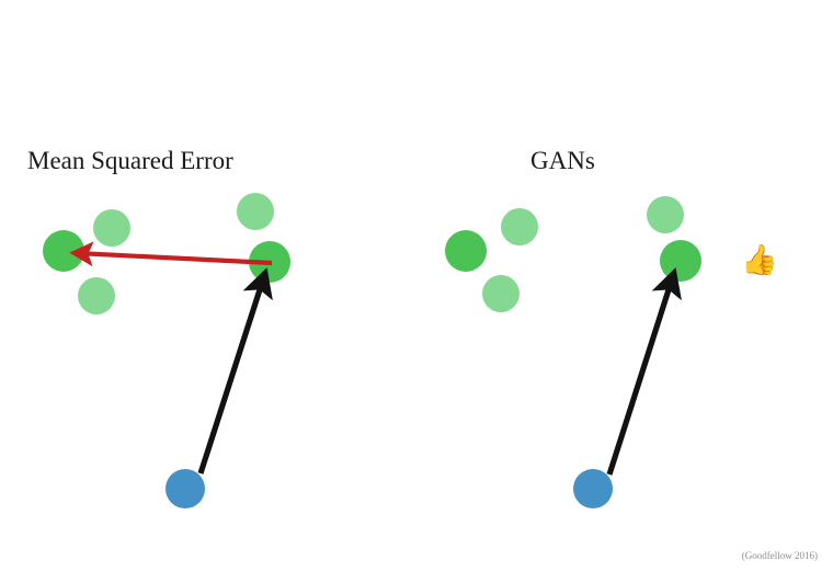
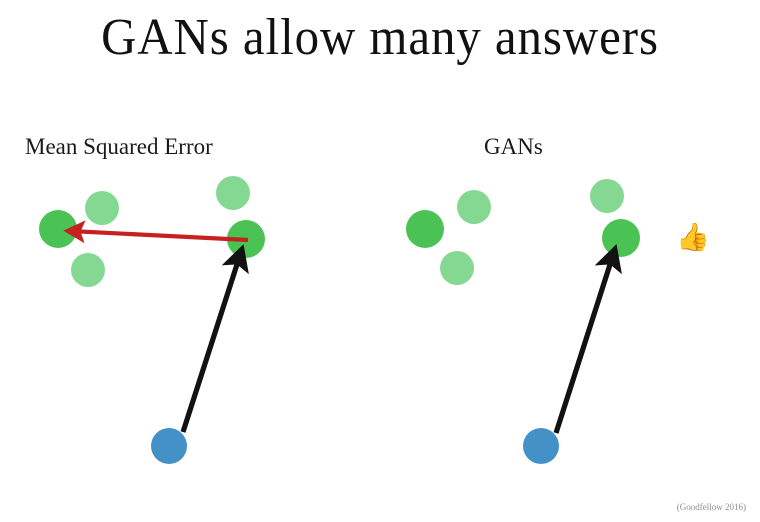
+ GANs allow many answers
  Mean Squared Error
  GANs
  👍
  (Goodfellow 2016)
